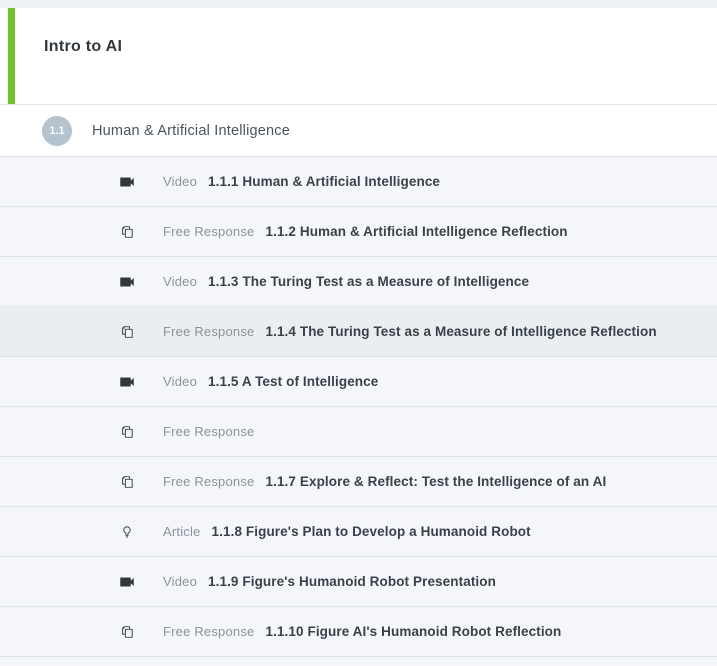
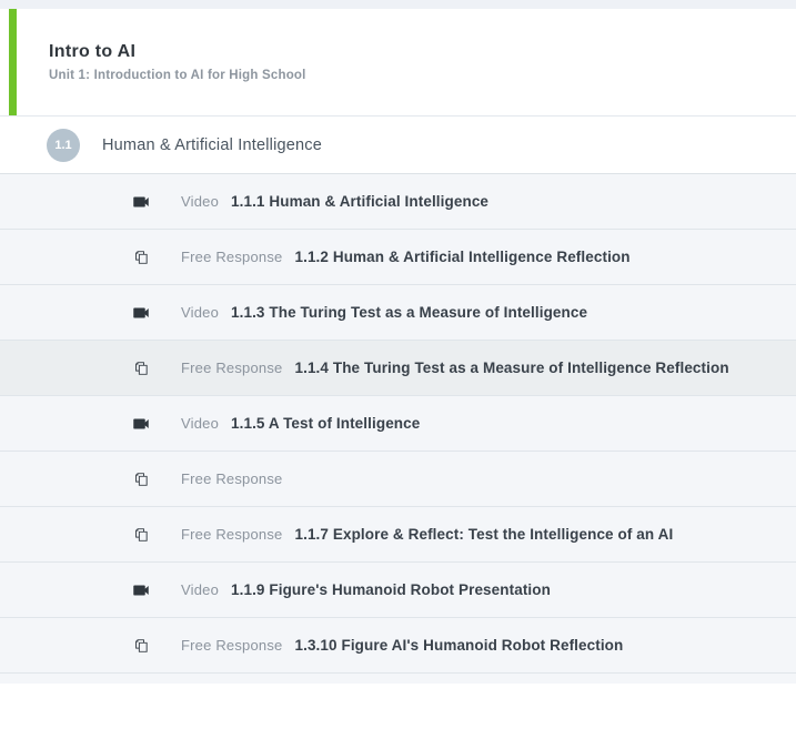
  Intro to AI
+ Unit 1: Introduction to AI for High School
  1.1
  Human & Artificial Intelligence
  Video
  1.1.1 Human & Artificial Intelligence
  Free Response
  1.1.2 Human & Artificial Intelligence Reflection
  Video
  1.1.3 The Turing Test as a Measure of Intelligence
  Free Response
  1.1.4 The Turing Test as a Measure of Intelligence Reflection
  Video
  1.1.5 A Test of Intelligence
  Free Response
  Free Response
  1.1.7 Explore & Reflect: Test the Intelligence of an AI
- Article
- 1.1.8 Figure's Plan to Develop a Humanoid Robot
  Video
  1.1.9 Figure's Humanoid Robot Presentation
  Free Response
- 1.1.10 Figure AI's Humanoid Robot Reflection
+ 1.3.10 Figure AI's Humanoid Robot Reflection
